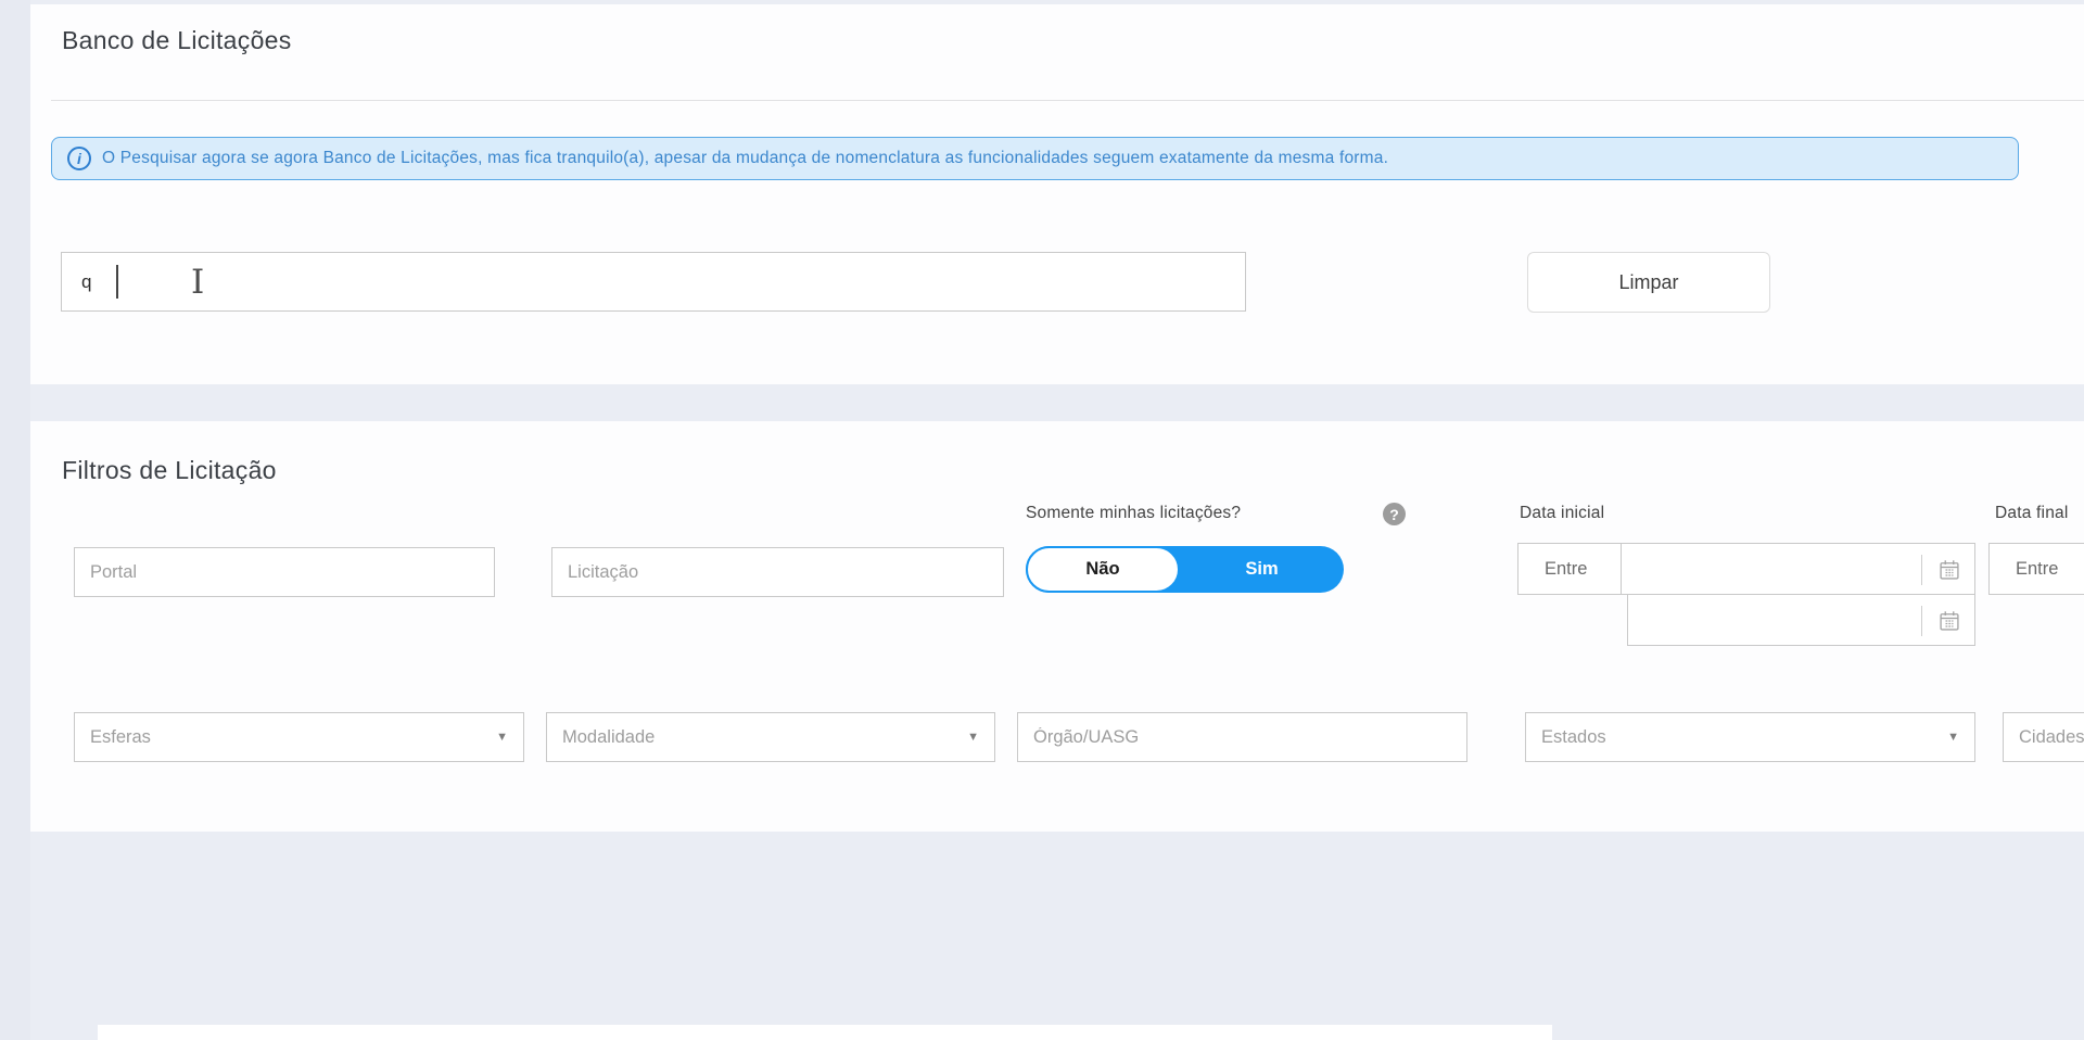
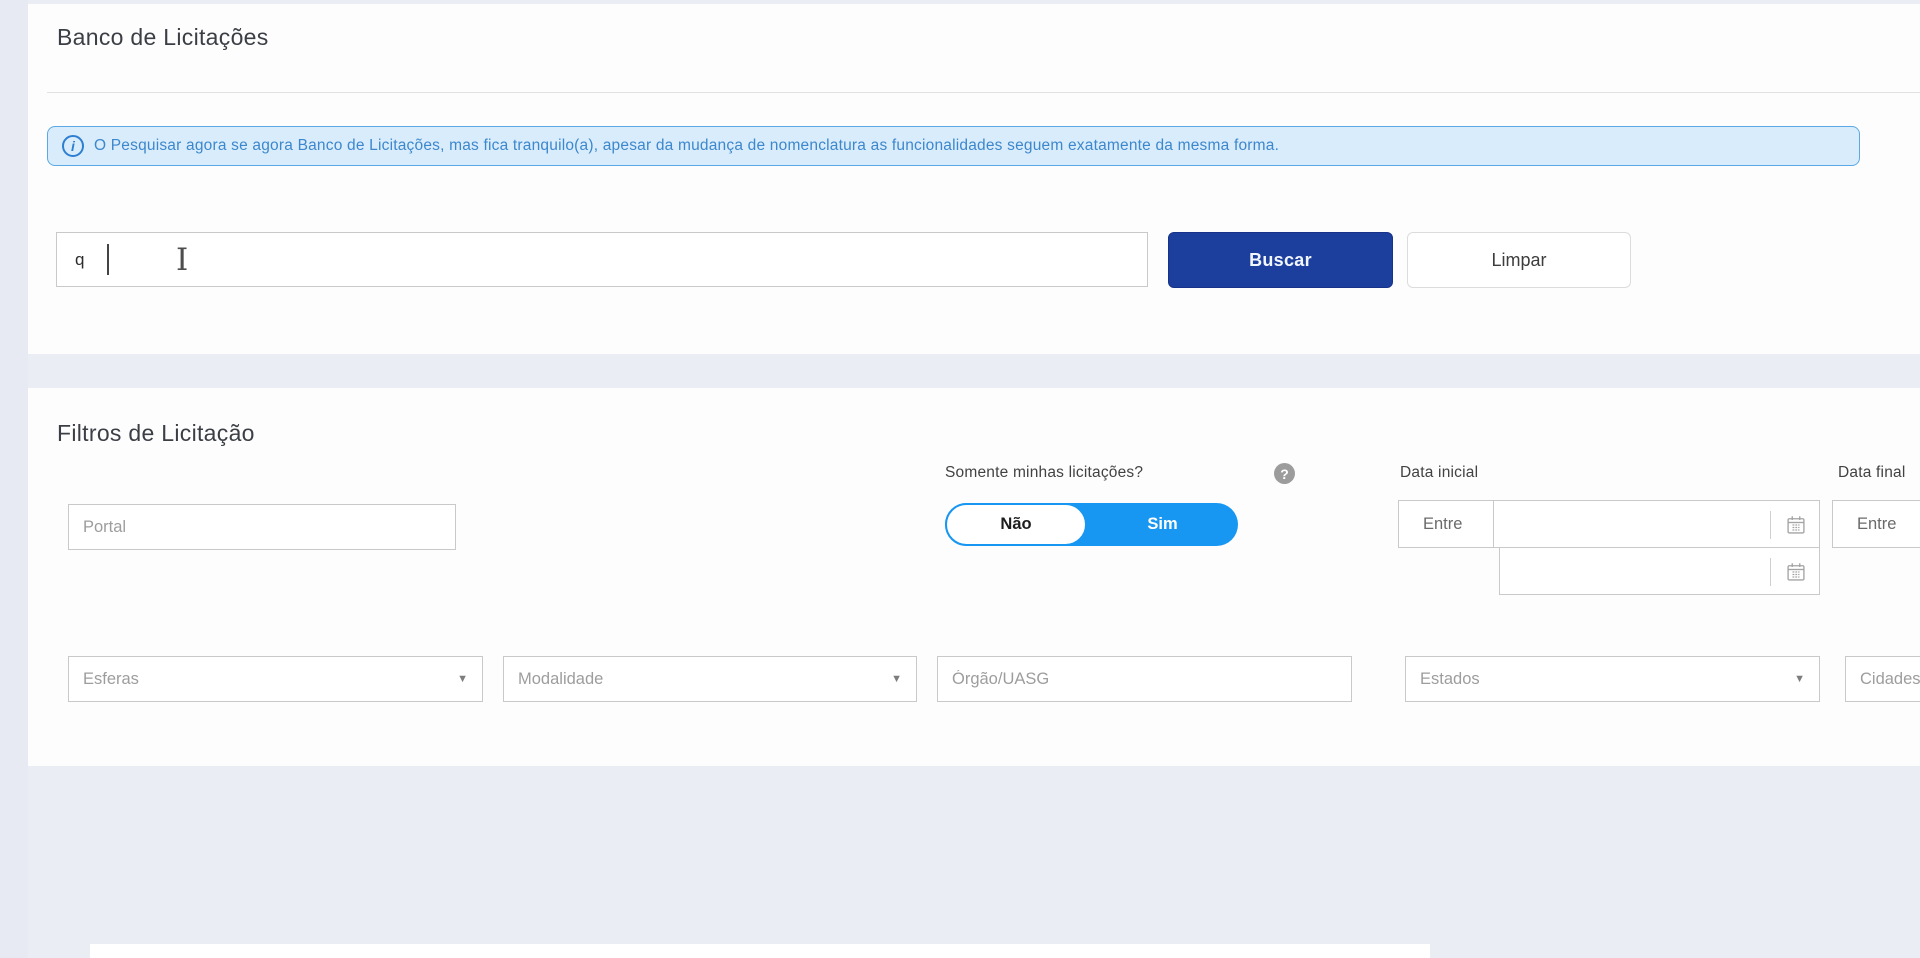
  Banco de Licitações
  i
  O Pesquisar agora se agora Banco de Licitações, mas fica tranquilo(a), apesar da mudança de nomenclatura as funcionalidades seguem exatamente da mesma forma.
  q
  I
+ Buscar
  Limpar
  Filtros de Licitação
  Portal
- Licitação
  Somente minhas licitações?
  ?
  Não
  Sim
  Data inicial
  Entre
  Data final
  Entre
  Esferas
  ▼
  Modalidade
  ▼
  Órgão/UASG
  Estados
  ▼
  Cidades
